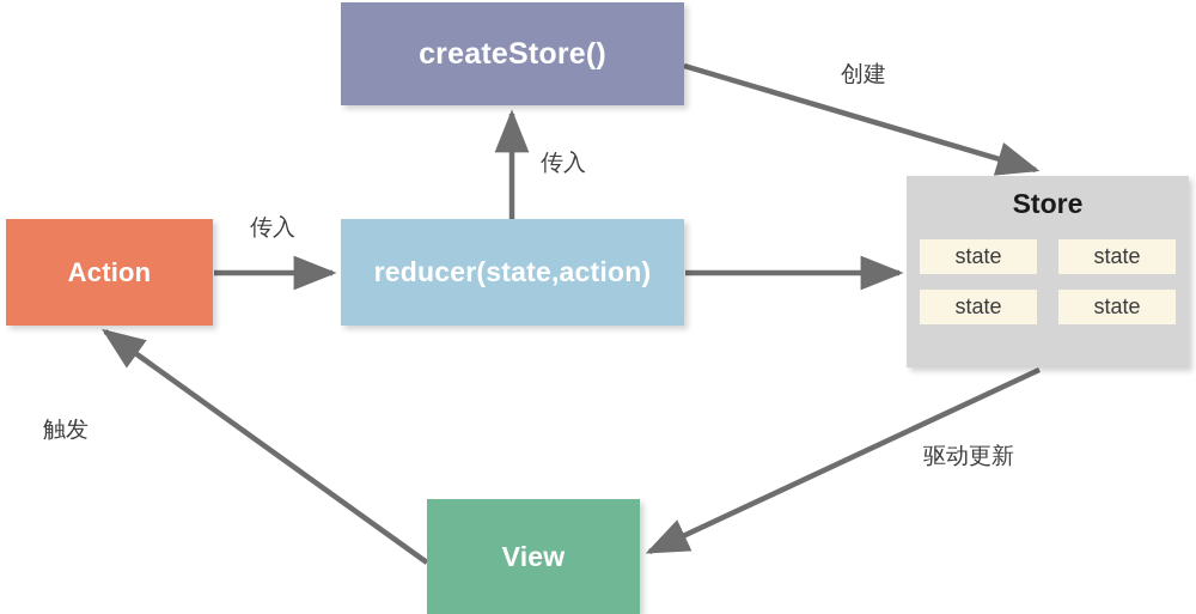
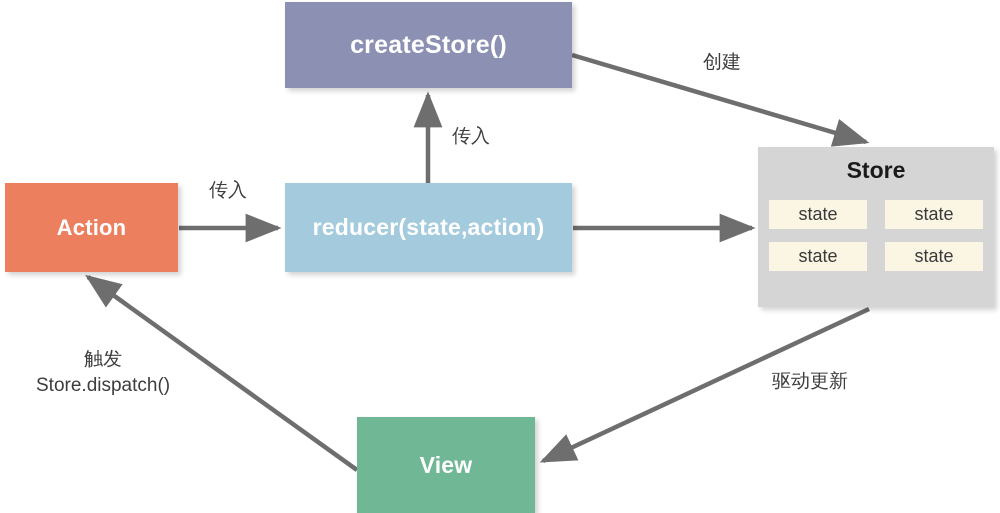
  createStore()
  Action
  reducer(state,action)
  View
  Store
  state
  state
  state
  state
  传入
  创建
  传入
  驱动更新
  触发
+ Store.dispatch()
